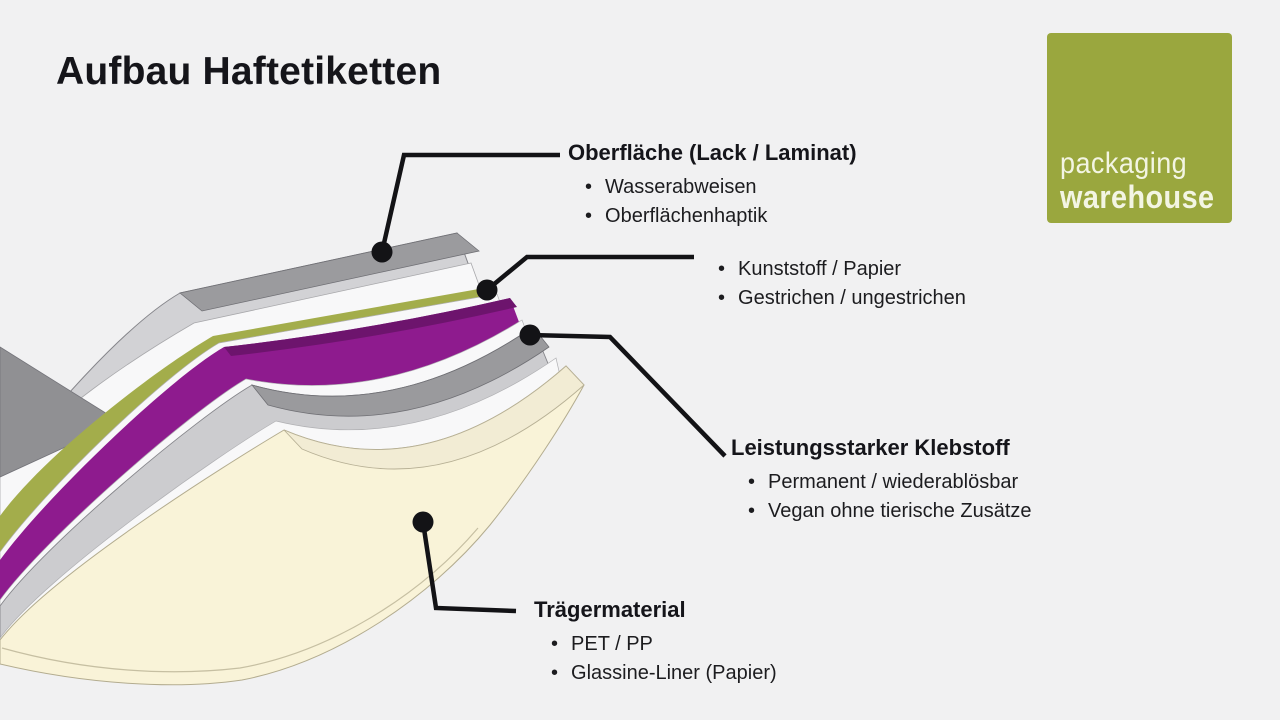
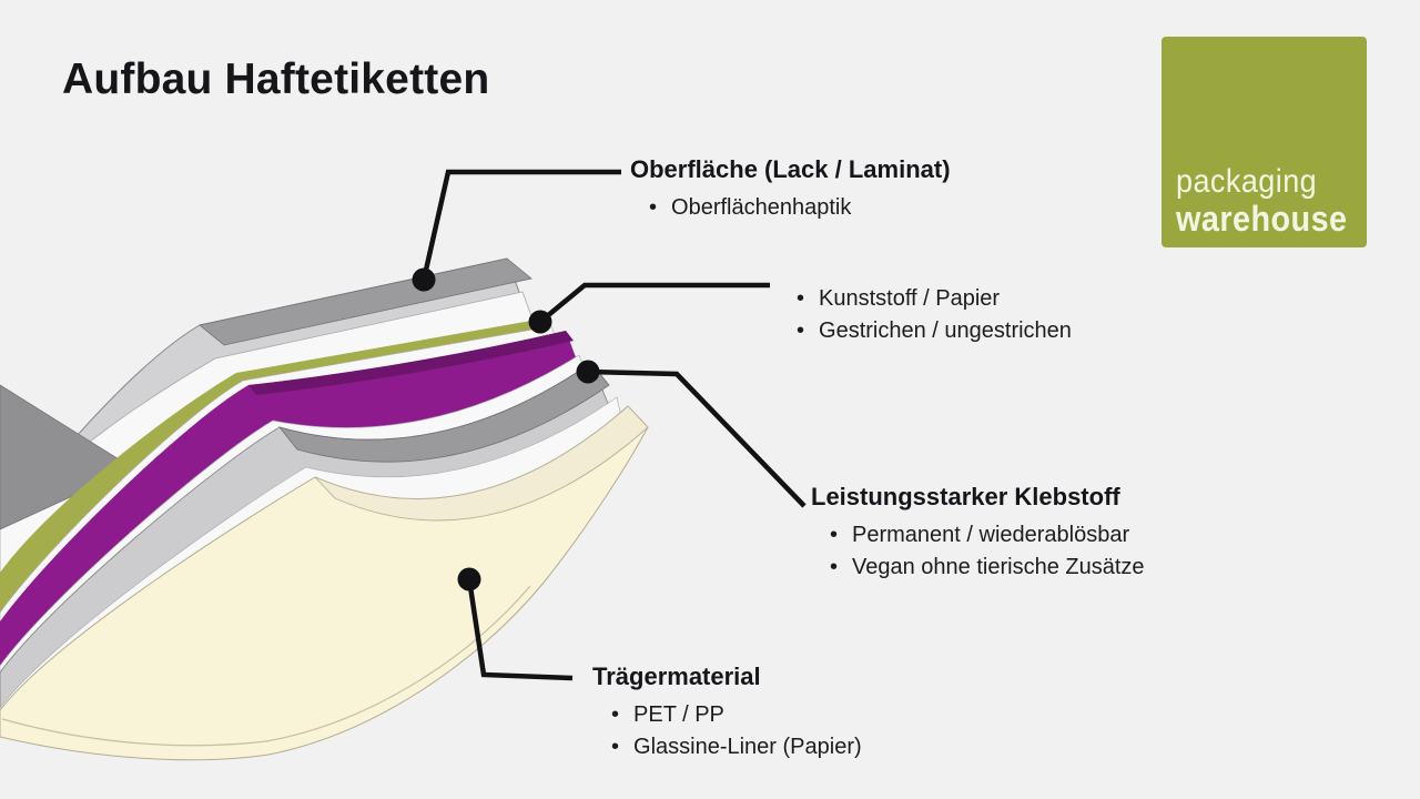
  Aufbau Haftetiketten
  Oberfläche (Lack / Laminat)
- Wasserabweisen
  Oberflächenhaptik
  Kunststoff / Papier
  Gestrichen / ungestrichen
  Leistungsstarker Klebstoff
  Permanent / wiederablösbar
  Vegan ohne tierische Zusätze
  Trägermaterial
  PET / PP
  Glassine-Liner (Papier)
  packaging
  warehouse
